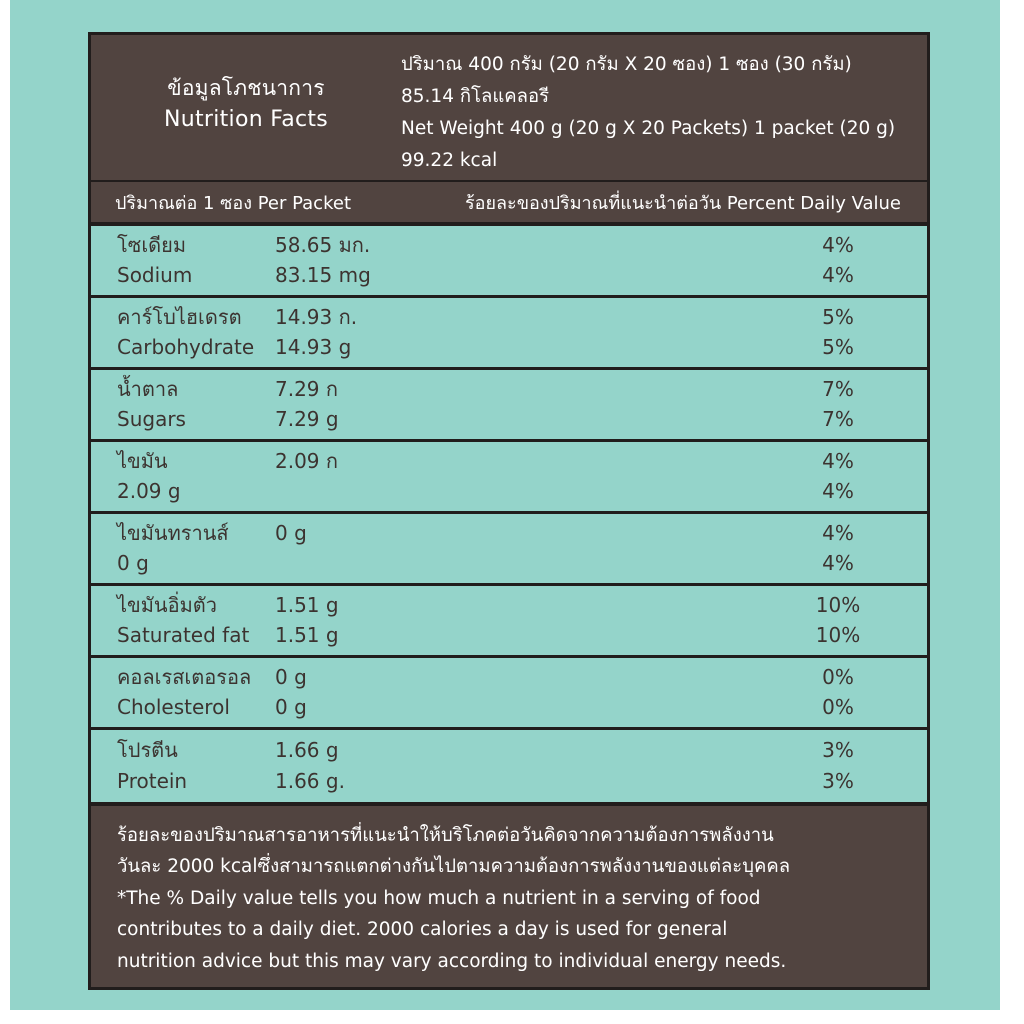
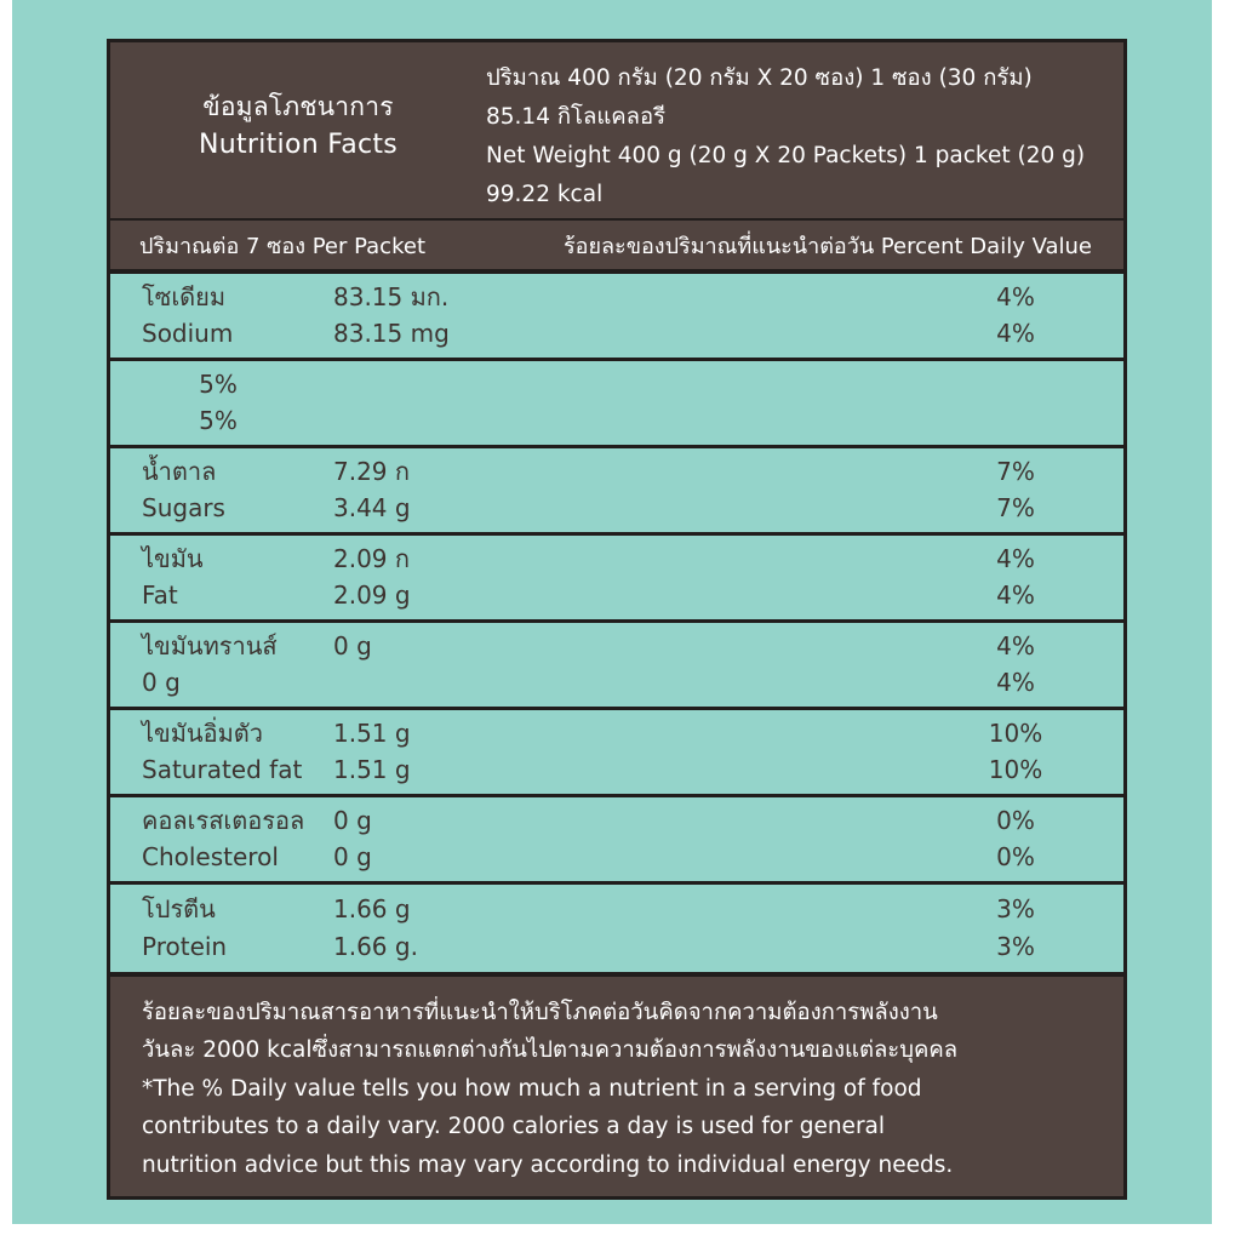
  ข้อมูลโภชนาการ
  Nutrition Facts
  ปริมาณ 400 กรัม (20 กรัม X 20 ซอง) 1 ซอง (30 กรัม)
  85.14 กิโลแคลอรี
  Net Weight 400 g (20 g X 20 Packets) 1 packet (20 g)
  99.22 kcal
- ปริมาณต่อ 1 ซอง Per Packet
+ ปริมาณต่อ 7 ซอง Per Packet
  ร้อยละของปริมาณที่แนะนำต่อวัน Percent Daily Value
  โซเดียม
- 58.65 มก.
+ 83.15 มก.
  Sodium
  83.15 mg
  4%
  4%
- คาร์โบไฮเดรต
- 14.93 ก.
- Carbohydrate
- 14.93 g
  5%
  5%
  น้ำตาล
  7.29 ก
  Sugars
- 7.29 g
+ 3.44 g
  7%
  7%
  ไขมัน
  2.09 ก
+ Fat
  2.09 g
  4%
  4%
  ไขมันทรานส์
  0 g
  0 g
  4%
  4%
  ไขมันอิ่มตัว
  1.51 g
  Saturated fat
  1.51 g
  10%
  10%
  คอลเรสเตอรอล
  0 g
  Cholesterol
  0 g
  0%
  0%
  โปรตีน
  1.66 g
  Protein
  1.66 g.
  3%
  3%
  ร้อยละของปริมาณสารอาหารที่แนะนำให้บริโภคต่อวันคิดจากความต้องการพลังงาน
  วันละ 2000 kcalซึ่งสามารถแตกต่างกันไปตามความต้องการพลังงานของแต่ละบุคคล
  *The % Daily value tells you how much a nutrient in a serving of food
- contributes to a daily diet. 2000 calories a day is used for general
+ contributes to a daily vary. 2000 calories a day is used for general
  nutrition advice but this may vary according to individual energy needs.
